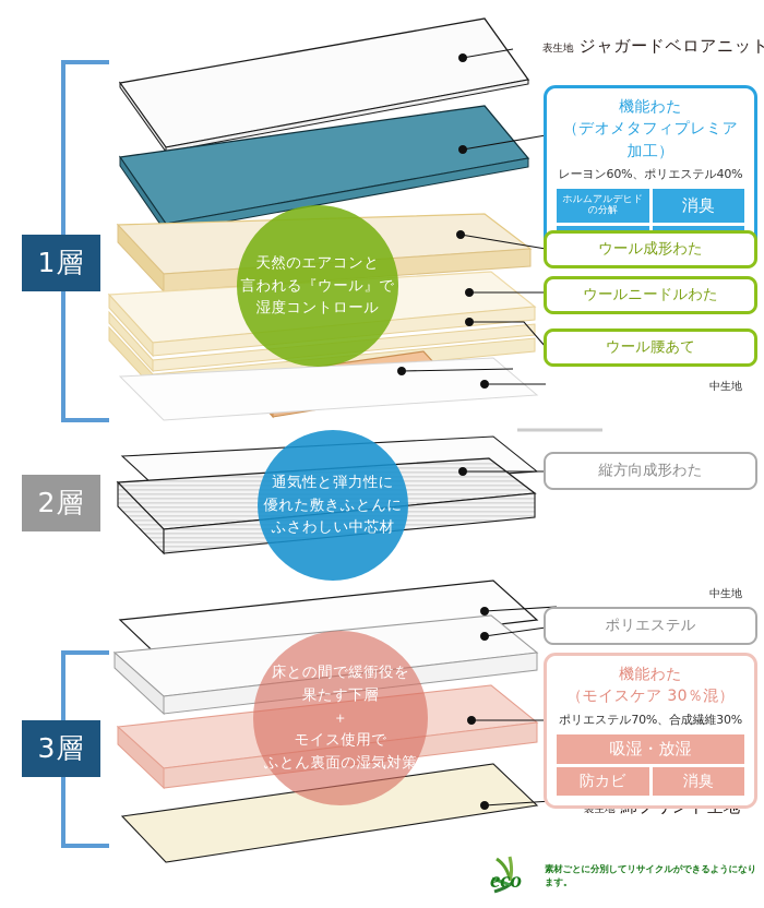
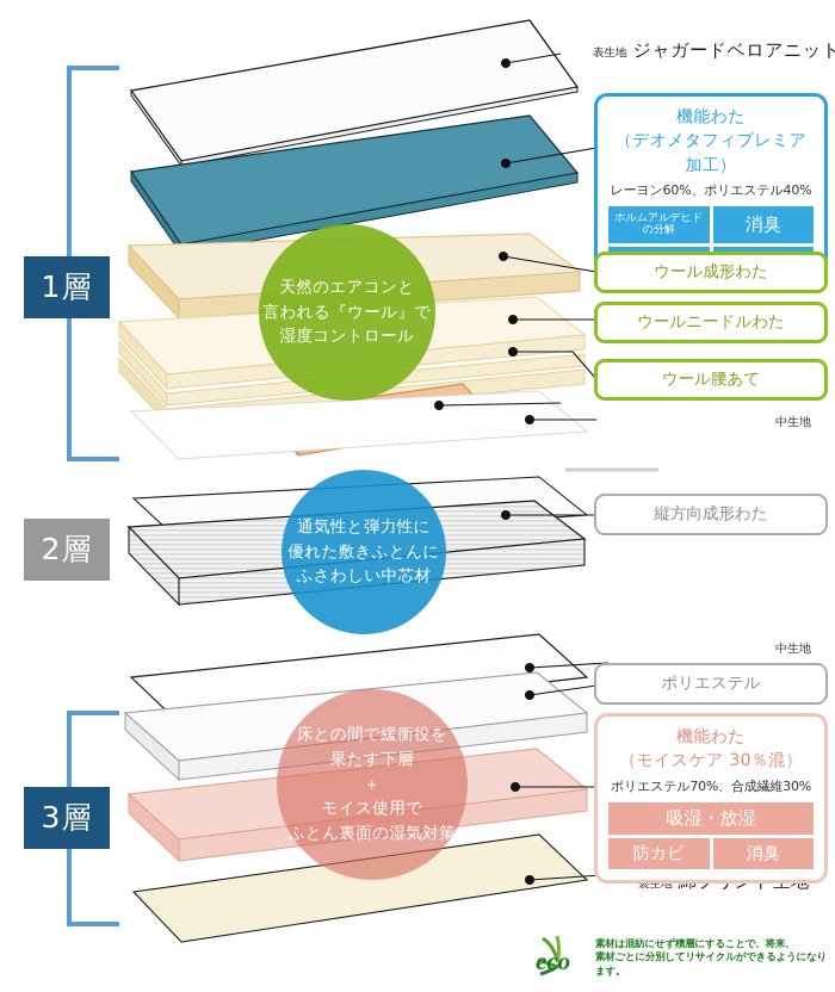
  1層
  2層
  3層
  天然のエアコンと
  言われる『ウール』で
  湿度コントロール
  通気性と弾力性に
  優れた敷きふとんに
  ふさわしい中芯材
  床との間で緩衝役を
  果たす下層
  ＋
  モイス使用で
  ふとん裏面の湿気対策
  表生地 ジャガードベロアニット
  中生地
  中生地
  機能わた
  （デオメタフィプレミア加工）
  レーヨン60%、ポリエステル40%
  ホルムアルデヒド
  の分解
  消臭
  ウール成形わた
  ウールニードルわた
  ウール腰あて
  縦方向成形わた
  ポリエステル
  機能わた
  （モイスケア 30％混）
  ポリエステル70%、合成繊維30%
  吸湿・放湿
  防カビ
  消臭
  eco
+ 素材は混紡にせず積層にすることで、将来、
  素材ごとに分別してリサイクルができるようになります。
